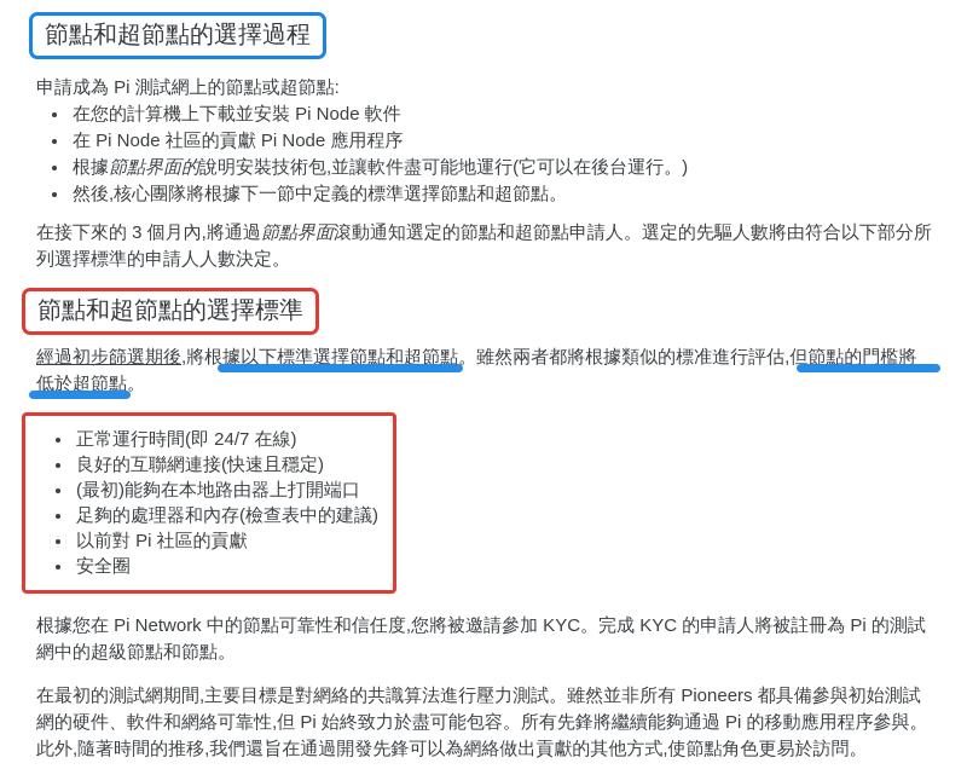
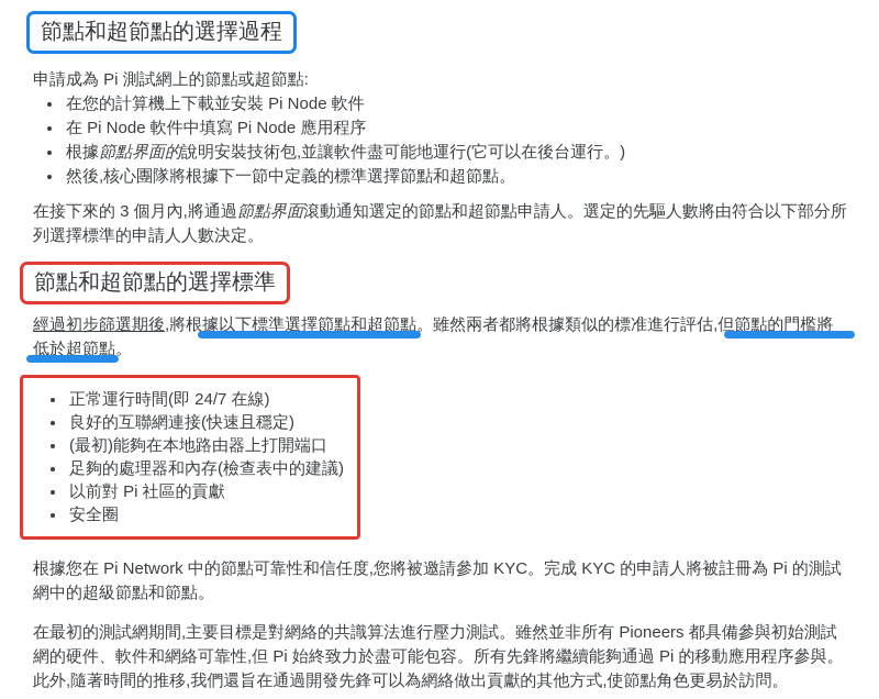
  節點和超節點的選擇過程
  申請成為 Pi 測試網上的節點或超節點:
  在您的計算機上下載並安裝 Pi Node 軟件
- 在 Pi Node 社區的貢獻 Pi Node 應用程序
+ 在 Pi Node 軟件中填寫 Pi Node 應用程序
  根據節點界面的說明安裝技術包,並讓軟件盡可能地運行(它可以在後台運行。)
  然後,核心團隊將根據下一節中定義的標準選擇節點和超節點。
  在接下來的 3 個月內,將通過節點界面滾動通知選定的節點和超節點申請人。選定的先驅人數將由符合以下部分所列選擇標準的申請人人數決定。
  節點和超節點的選擇標準
  經過初步篩選期後,將根據以下標準選擇節點和超節點。雖然兩者都將根據類似的標准進行評估,但節點的門檻將低於超節點。
  正常運行時間(即 24/7 在線)
  良好的互聯網連接(快速且穩定)
  (最初)能夠在本地路由器上打開端口
  足夠的處理器和內存(檢查表中的建議)
  以前對 Pi 社區的貢獻
  安全圈
  根據您在 Pi Network 中的節點可靠性和信任度,您將被邀請參加 KYC。完成 KYC 的申請人將被註冊為 Pi 的測試網中的超級節點和節點。
  在最初的測試網期間,主要目標是對網絡的共識算法進行壓力測試。雖然並非所有 Pioneers 都具備參與初始測試網的硬件、軟件和網絡可靠性,但 Pi 始終致力於盡可能包容。所有先鋒將繼續能夠通過 Pi 的移動應用程序參與。此外,隨著時間的推移,我們還旨在通過開發先鋒可以為網絡做出貢獻的其他方式,使節點角色更易於訪問。
